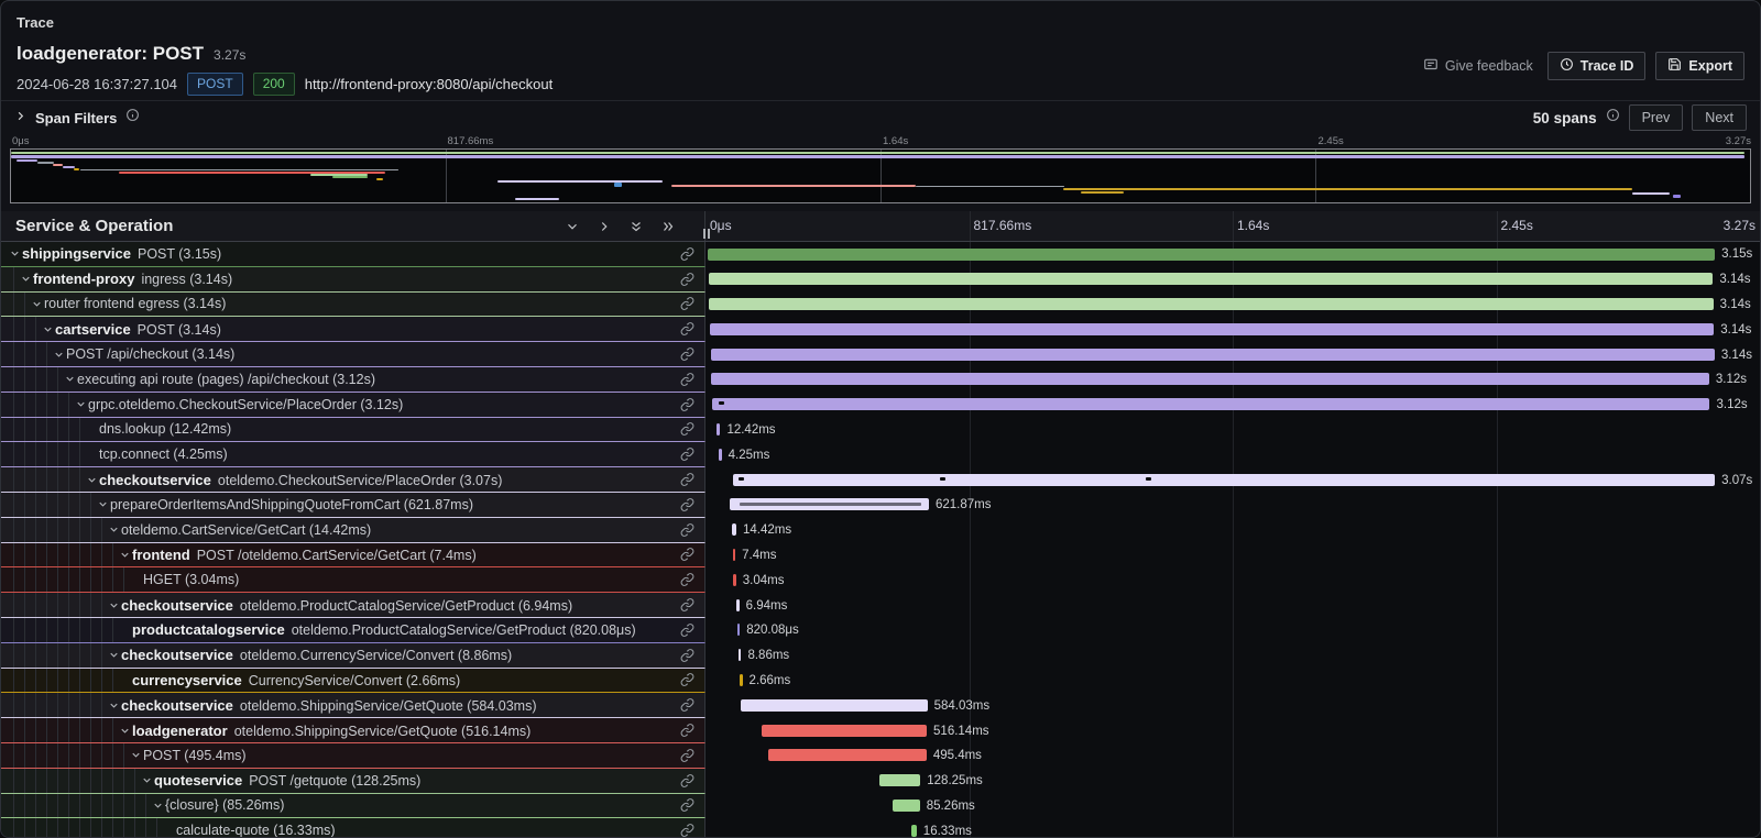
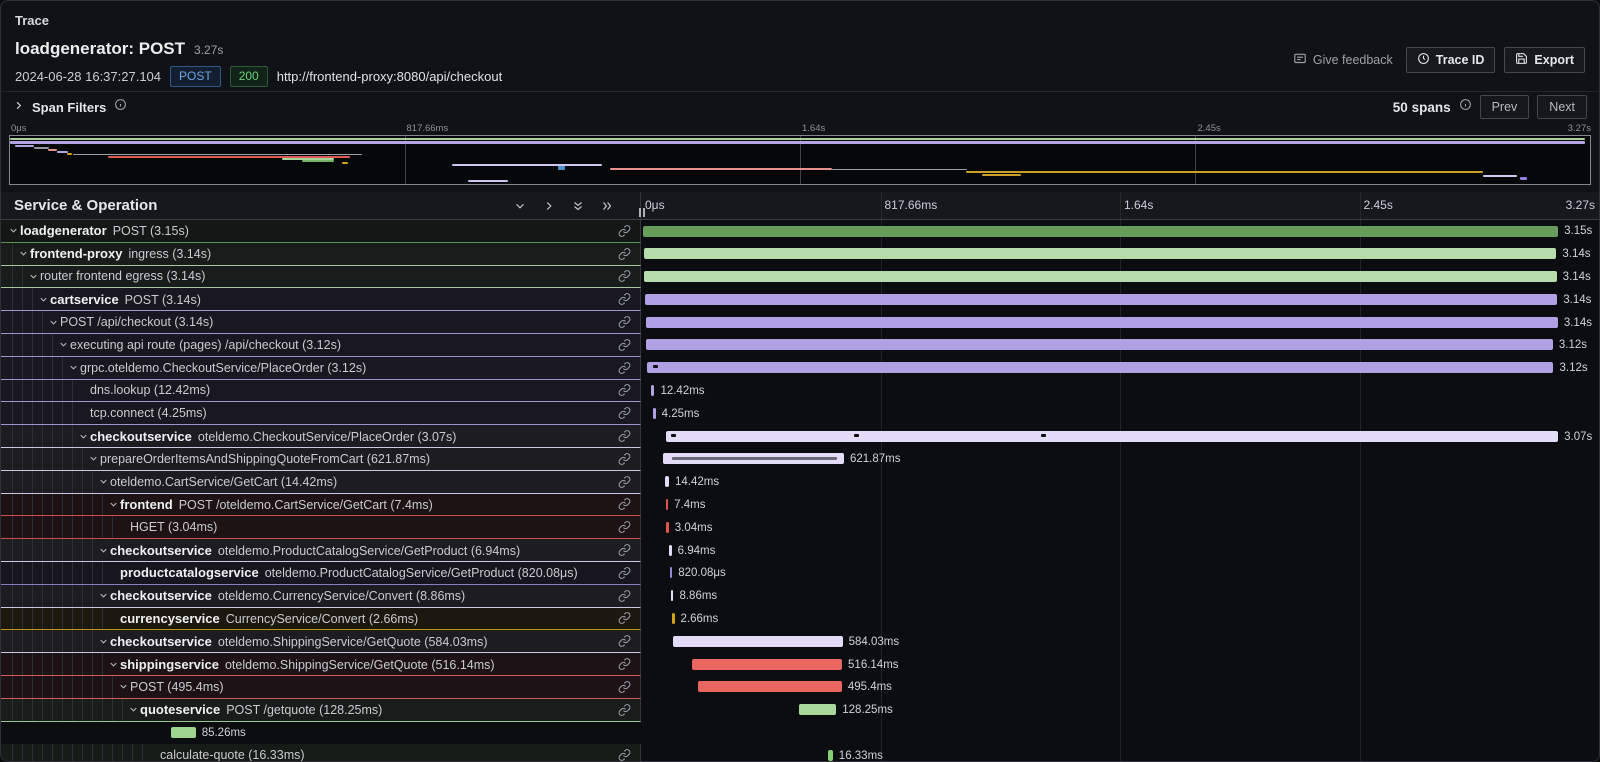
  Trace
  loadgenerator: POST
  3.27s
  2024-06-28 16:37:27.104
  POST
  200
  http://frontend-proxy:8080/api/checkout
  Give feedback
  Trace ID
  Export
  Span Filters
  50 spans
  Prev
  Next
  0μs
  817.66ms
  1.64s
  2.45s
  3.27s
  Service & Operation
  0μs
  817.66ms
  1.64s
  2.45s
  3.27s
- shippingservice POST (3.15s)
+ loadgenerator POST (3.15s)
  3.15s
  frontend-proxy ingress (3.14s)
  3.14s
  router frontend egress (3.14s)
  3.14s
  cartservice POST (3.14s)
  3.14s
  POST /api/checkout (3.14s)
  3.14s
  executing api route (pages) /api/checkout (3.12s)
  3.12s
  grpc.oteldemo.CheckoutService/PlaceOrder (3.12s)
  3.12s
  dns.lookup (12.42ms)
  12.42ms
  tcp.connect (4.25ms)
  4.25ms
  checkoutservice oteldemo.CheckoutService/PlaceOrder (3.07s)
  3.07s
  prepareOrderItemsAndShippingQuoteFromCart (621.87ms)
  621.87ms
  oteldemo.CartService/GetCart (14.42ms)
  14.42ms
  frontend POST /oteldemo.CartService/GetCart (7.4ms)
  7.4ms
  HGET (3.04ms)
  3.04ms
  checkoutservice oteldemo.ProductCatalogService/GetProduct (6.94ms)
  6.94ms
  productcatalogservice oteldemo.ProductCatalogService/GetProduct (820.08μs)
  820.08μs
  checkoutservice oteldemo.CurrencyService/Convert (8.86ms)
  8.86ms
  currencyservice CurrencyService/Convert (2.66ms)
  2.66ms
  checkoutservice oteldemo.ShippingService/GetQuote (584.03ms)
  584.03ms
- loadgenerator oteldemo.ShippingService/GetQuote (516.14ms)
+ shippingservice oteldemo.ShippingService/GetQuote (516.14ms)
  516.14ms
  POST (495.4ms)
  495.4ms
  quoteservice POST /getquote (128.25ms)
  128.25ms
- {closure} (85.26ms)
  85.26ms
  calculate-quote (16.33ms)
  16.33ms
